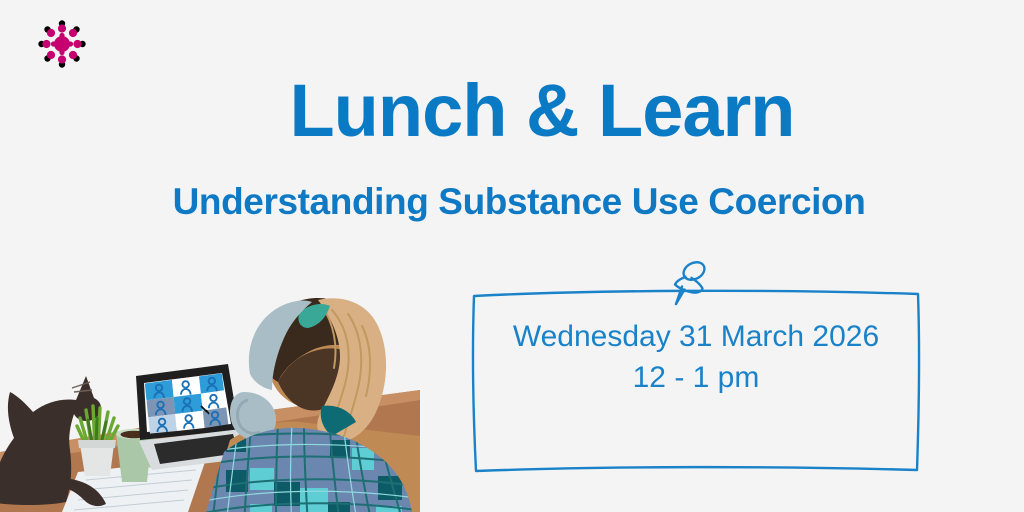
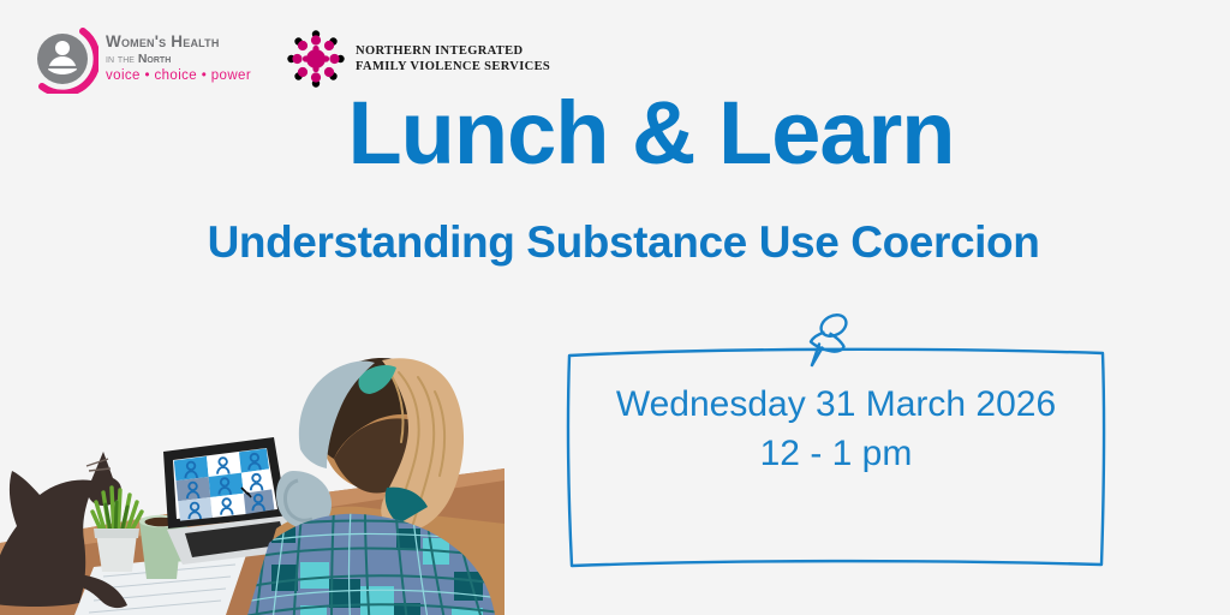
+ Women's Health
+ in the North
+ voice • choice • power
+ NORTHERN INTEGRATED
+ FAMILY VIOLENCE SERVICES
  Lunch & Learn
  Understanding Substance Use Coercion
  Wednesday 31 March 2026
  12 - 1 pm
